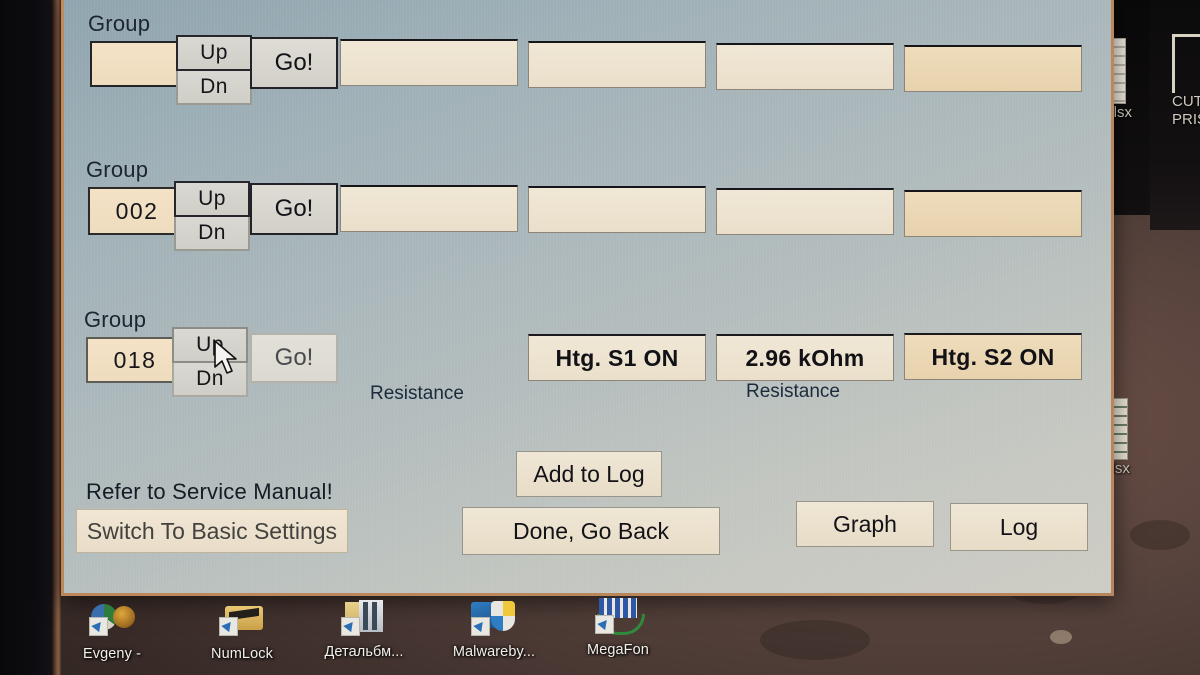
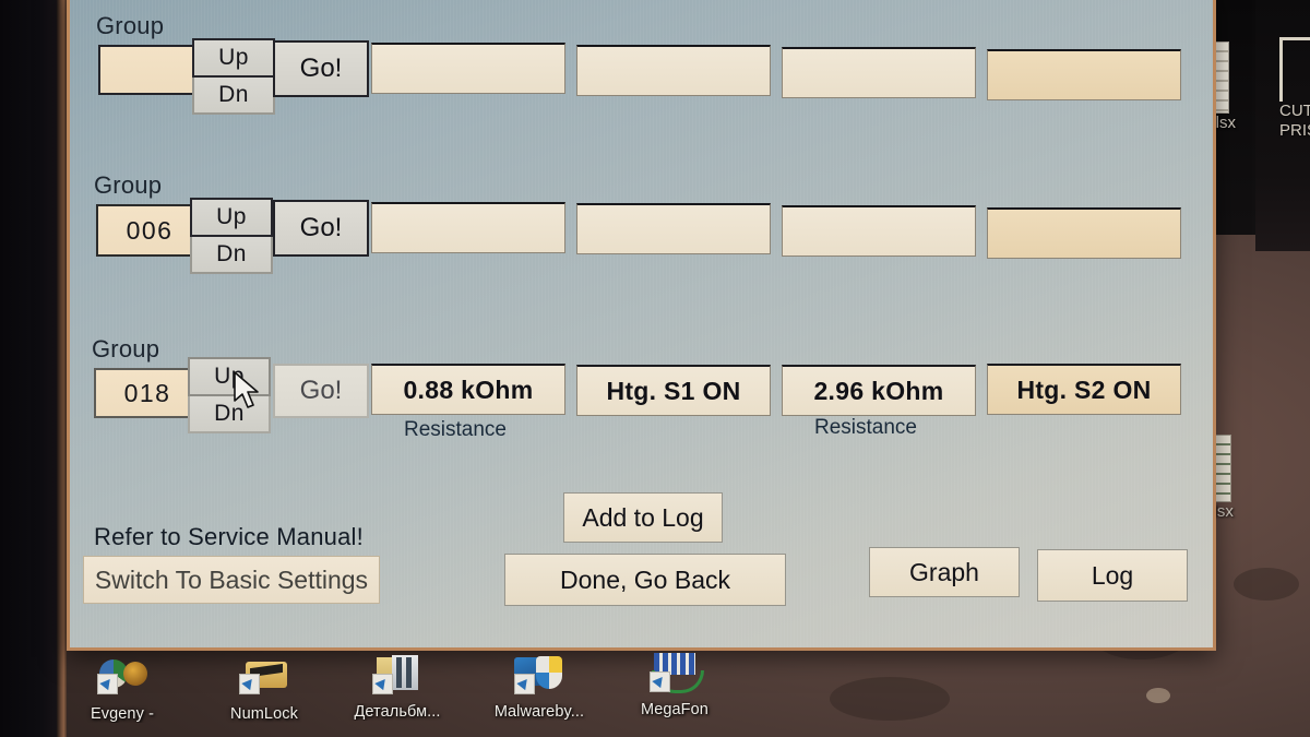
  CUT PRI
  Group
  Up
  Dn
  Go!
  Group
- 002
+ 006
  Up
  Dn
  Go!
  Group
  018
  Dn
  Go!
+ 0.88 kOhm
  Htg. S1 ON
  2.96 kOhm
  Htg. S2 ON
  Resistance
  Resistance
  Refer to Service Manual!
  Switch To Basic Settings
  Add to Log
  Done, Go Back
  Graph
  Log
  Evgeny -
  NumLock
  Детальбм...
  Malwareby...
  MegaFon
